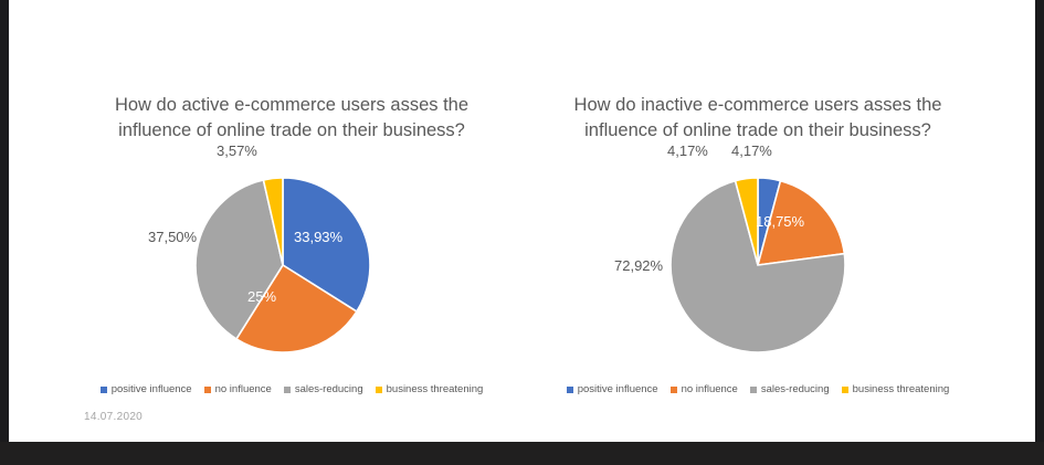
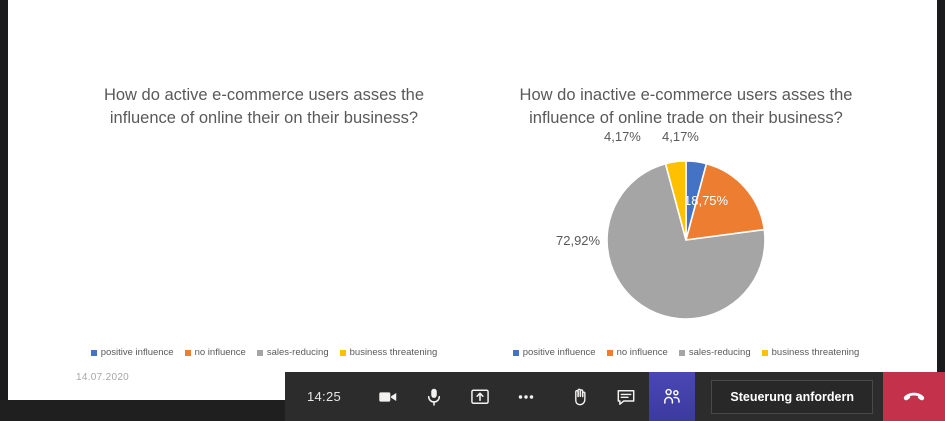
- How do active e-commerce users asses the influence of online trade on their business?
+ How do active e-commerce users asses the influence of online their on their business?
- 33,93%
- 25%
- 37,50%
- 3,57%
  positive influence
  no influence
  sales-reducing
  business threatening
  How do inactive e-commerce users asses the influence of online trade on their business?
  4,17%
  18,75%
  72,92%
  4,17%
  positive influence
  no influence
  sales-reducing
  business threatening
  14.07.2020
+ 14:25
+ Steuerung anfordern
